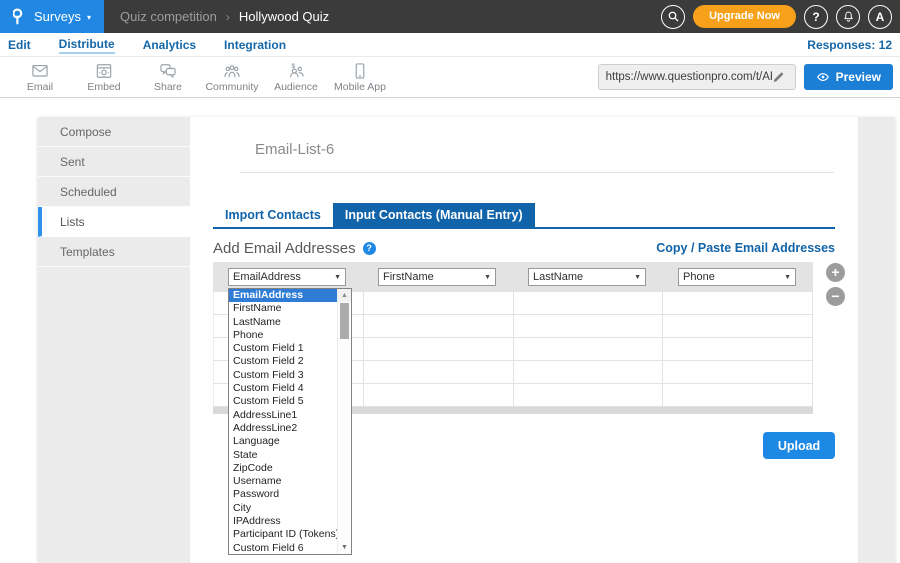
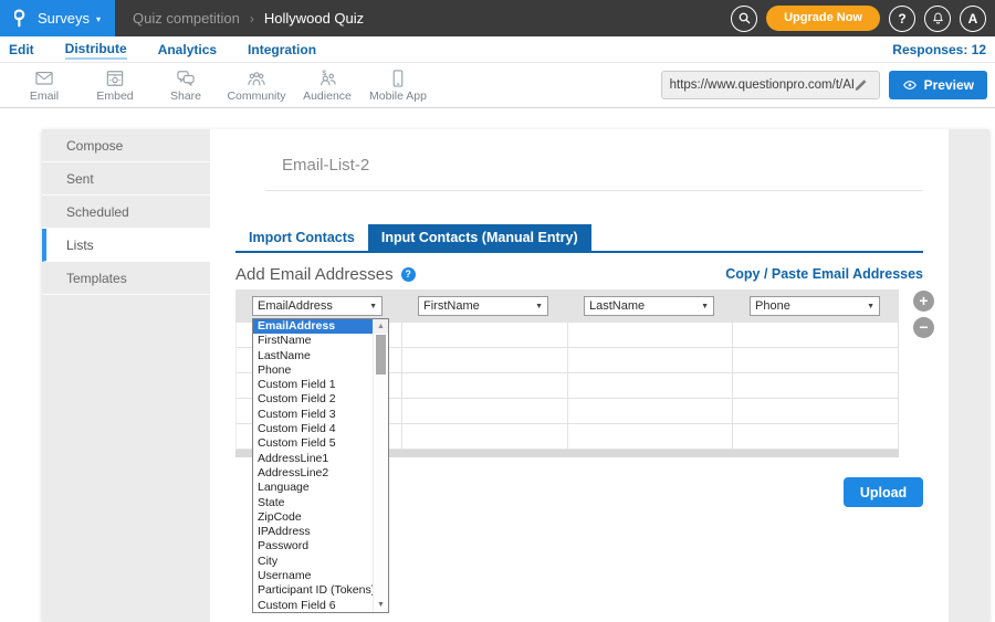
  Surveys
  ▾
  Quiz competition
  ›
  Hollywood Quiz
  Upgrade Now
  ?
  A
  Edit
  Distribute
  Analytics
  Integration
  Responses: 12
  Email
  Embed
  Share
  Community
  Audience
  Mobile App
  https://www.questionpro.com/t/A
  Preview
  Compose
  Sent
  Scheduled
  Lists
  Templates
- Email-List-6
+ Email-List-2
  Import Contacts
  Input Contacts (Manual Entry)
  Add Email Addresses
  ?
  Copy / Paste Email Addresses
  EmailAddress
  FirstName
  LastName
  Phone
  +
  −
  Upload
  EmailAddress
  FirstName
  LastName
  Phone
  Custom Field 1
  Custom Field 2
  Custom Field 3
  Custom Field 4
  Custom Field 5
  AddressLine1
  AddressLine2
  Language
  State
  ZipCode
- Username
+ IPAddress
  Password
  City
- IPAddress
+ Username
  Participant ID (Tokens
  Custom Field 6
